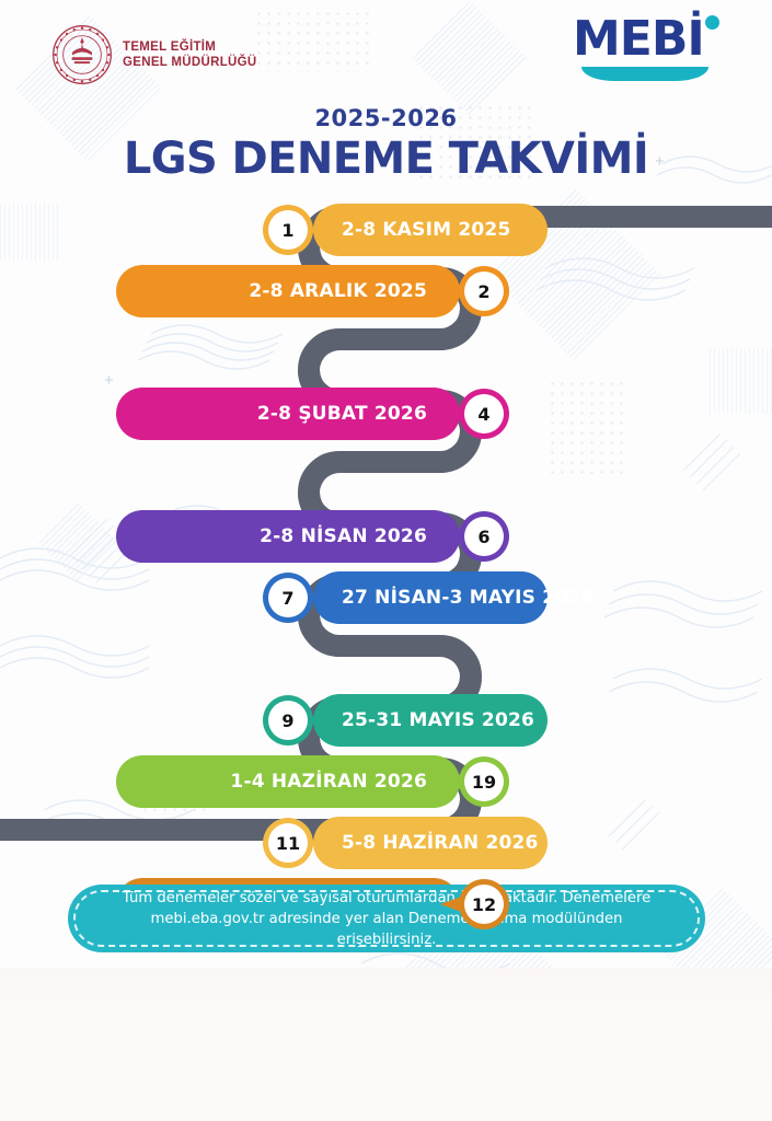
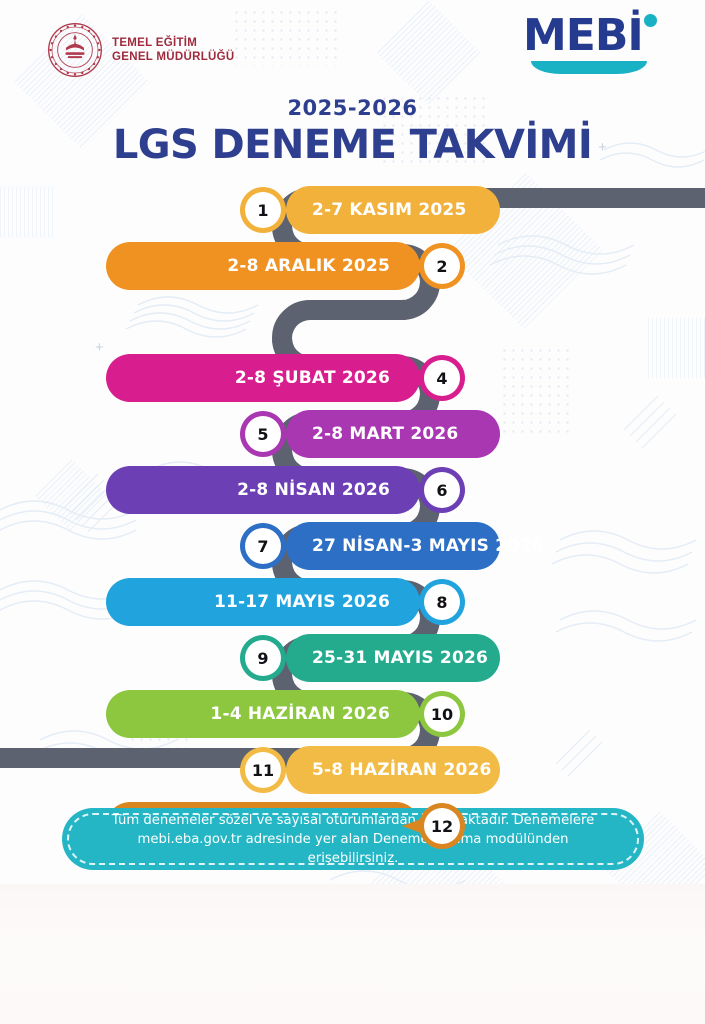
  +
  +
  TEMEL EĞİTİM
  GENEL MÜDÜRLÜĞÜ
  MEBİ
  2025-2026
  LGS DENEME TAKVİMİ
- 2-8 KASIM 2025
+ 2-7 KASIM 2025
  1
  2-8 ARALIK 2025
  2
  2-8 ŞUBAT 2026
  4
+ 2-8 MART 2026
+ 5
  2-8 NİSAN 2026
  6
  27 NİSAN-3 MAYIS 2026
  7
+ 11-17 MAYIS 2026
+ 8
  25-31 MAYIS 2026
  9
  1-4 HAZİRAN 2026
- 19
+ 10
  5-8 HAZİRAN 2026
  11
  12
  Tüm denemeler sözel ve sayısal oturumlardanaktadır. Denemelere mebi.eba.gov.tr adresinde yer alan Denemeama modülünden erişebilirsiniz.
